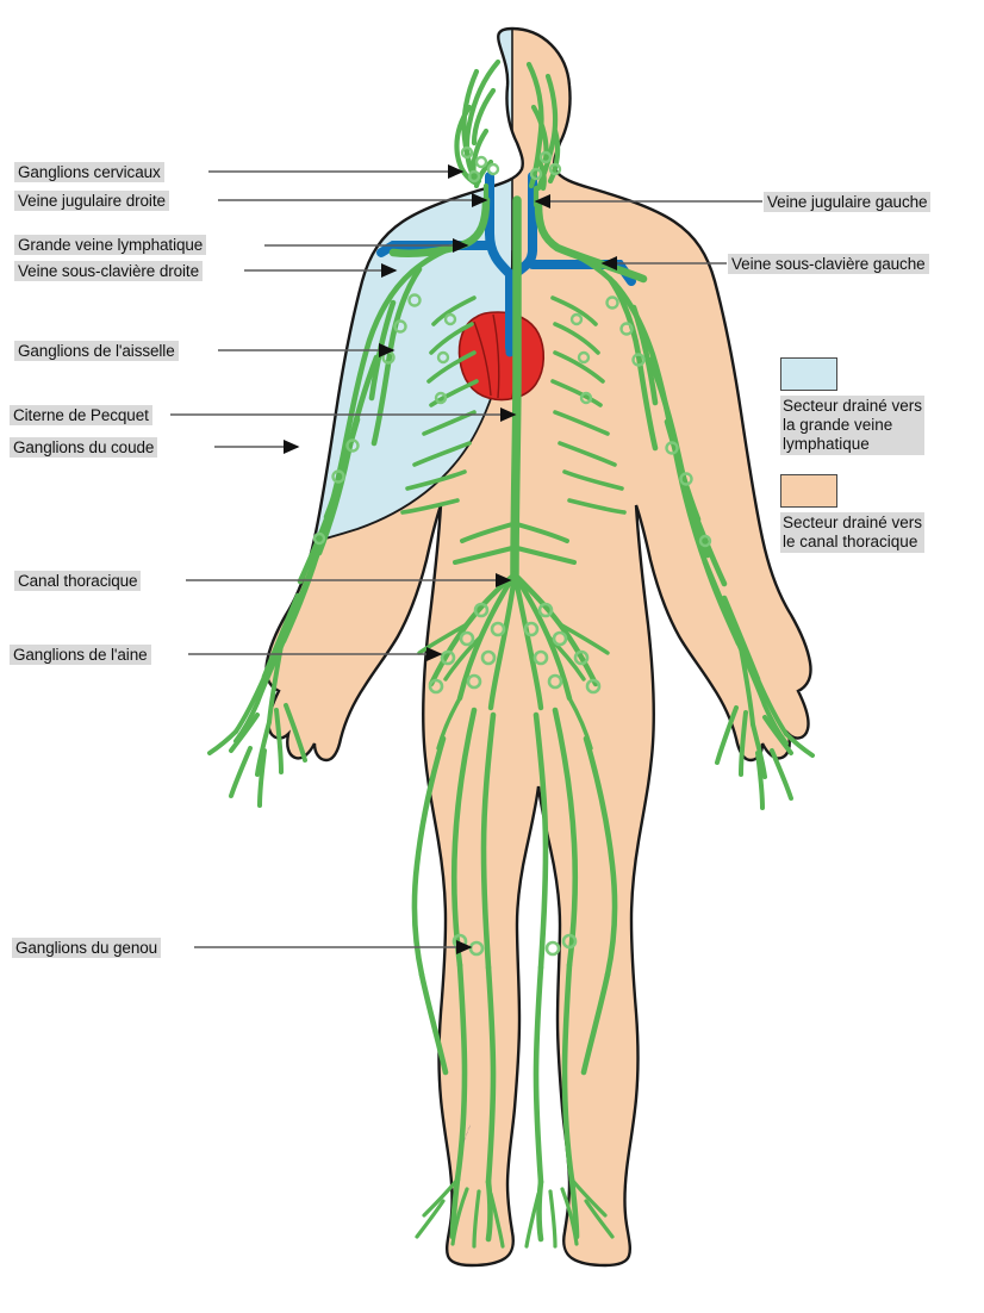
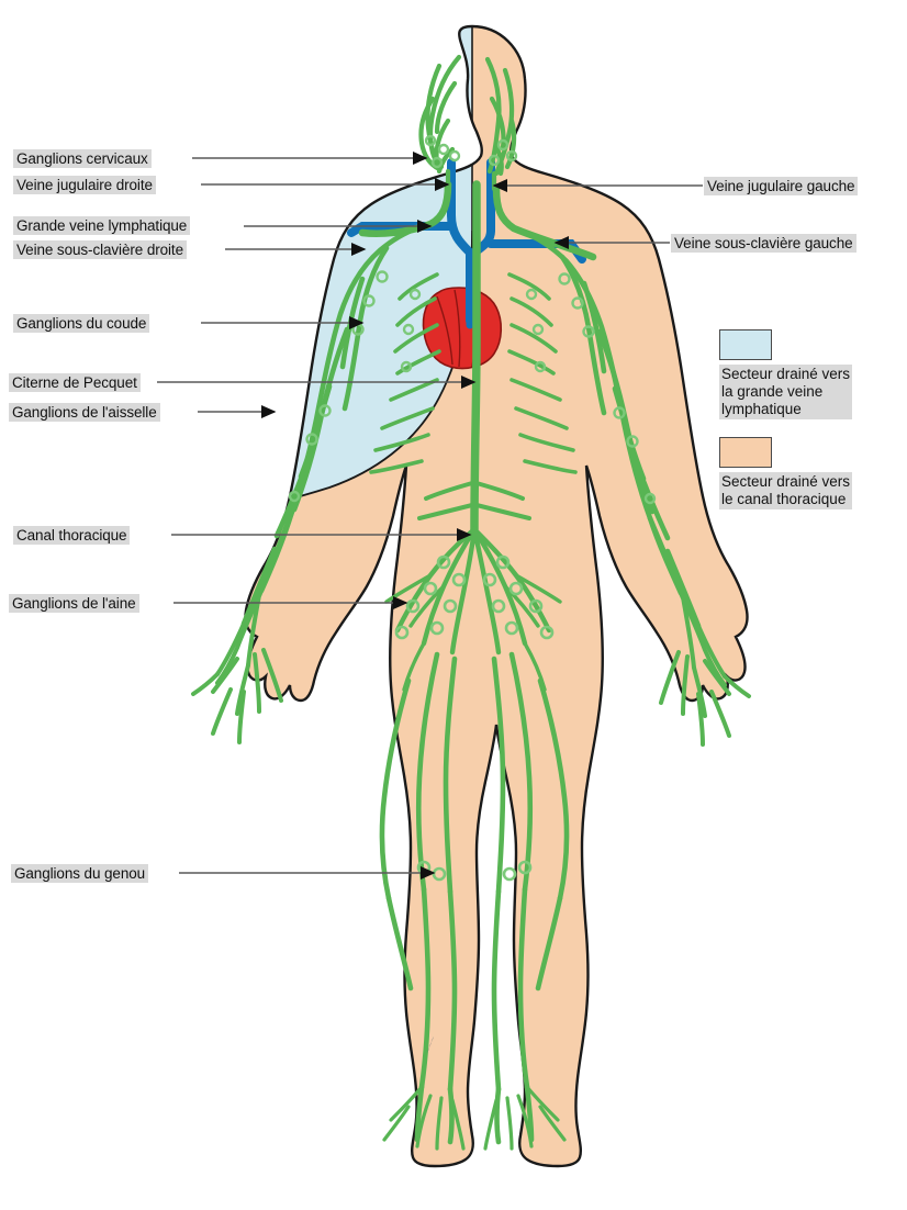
  Ganglions cervicaux
  Veine jugulaire droite
  Grande veine lymphatique
  Veine sous-clavière droite
- Ganglions de l'aisselle
+ Ganglions du coude
  Citerne de Pecquet
- Ganglions du coude
+ Ganglions de l'aisselle
  Canal thoracique
  Ganglions de l'aine
  Ganglions du genou
  Veine jugulaire gauche
  Veine sous-clavière gauche
  Secteur drainé vers
  la grande veine
  lymphatique
  Secteur drainé vers
  le canal thoracique
